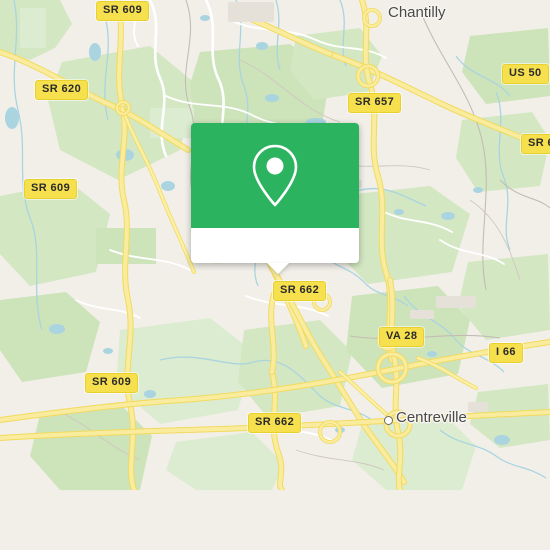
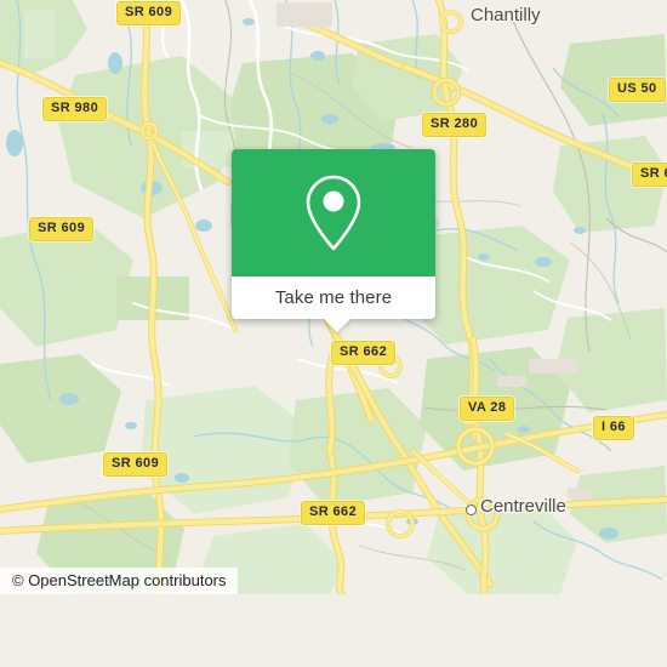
  Chantilly
  Centreville
  SR 609
- SR 620
+ SR 980
- SR 657
+ SR 280
  US 50
  SR 609
  SR 662
  VA 28
  I 66
  SR 609
  SR 662
+ Take me there
+ © OpenStreetMap contributors
